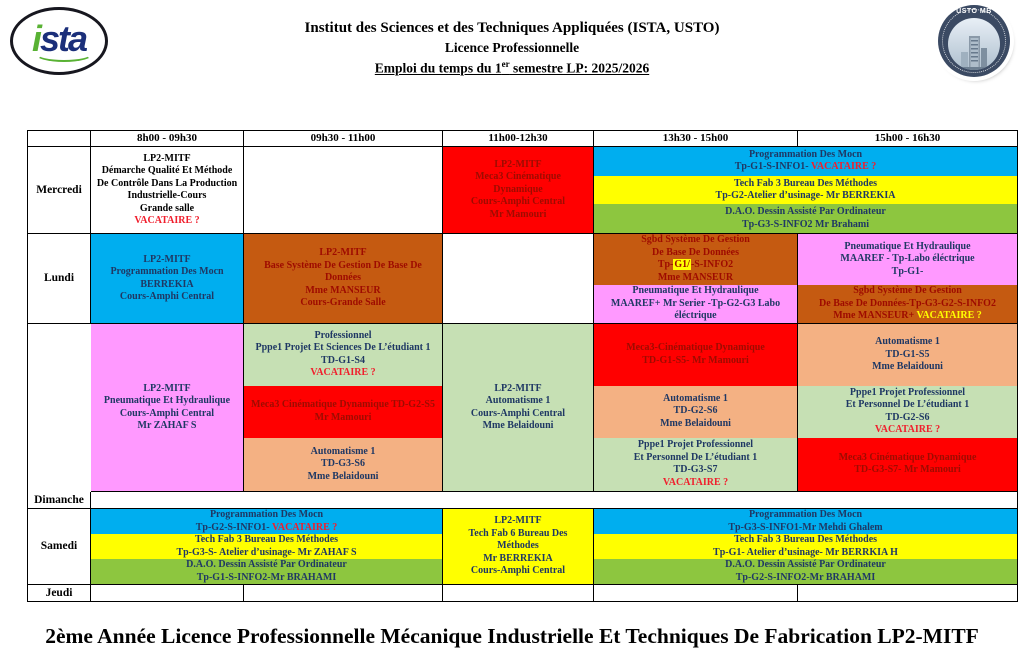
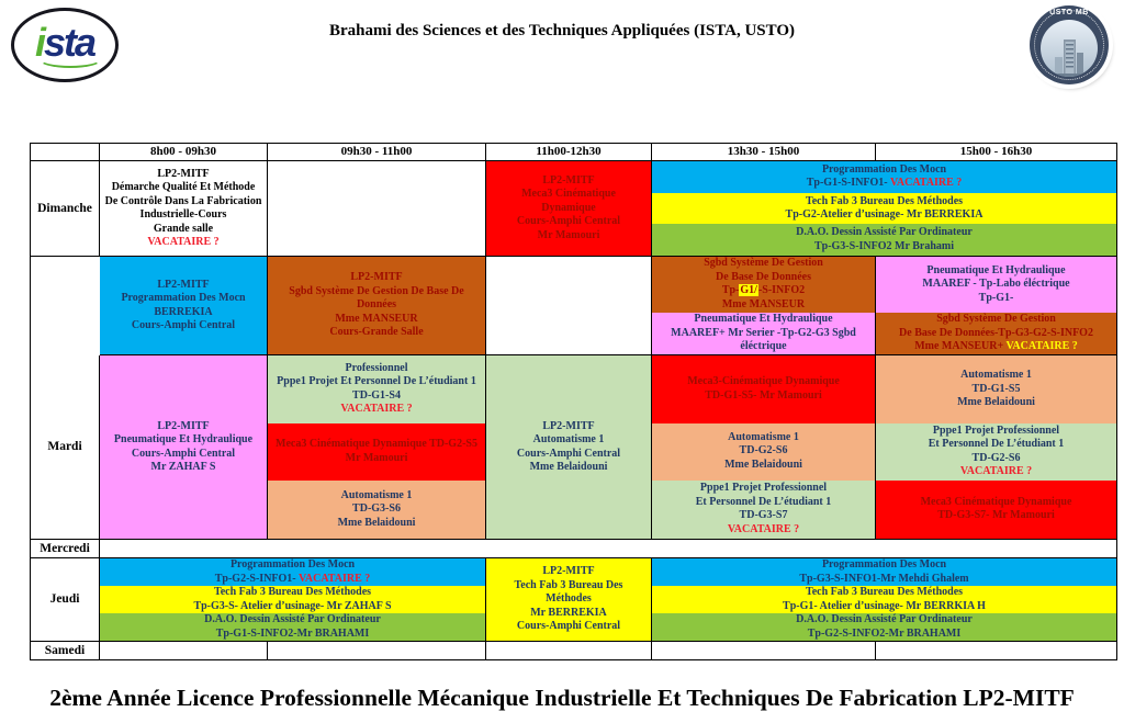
  ista
- Institut des Sciences et des Techniques Appliquées (ISTA, USTO)
+ Brahami des Sciences et des Techniques Appliquées (ISTA, USTO)
- Licence Professionnelle
- Emploi du temps du 1er semestre LP: 2025/2026
  8h00 - 09h30
  09h30 - 11h00
  11h00-12h30
  13h30 - 15h00
  15h00 - 16h30
- Mercredi
+ Dimanche
  LP2-MITF
  Démarche Qualité Et Méthode
- De Contrôle Dans La Production
+ De Contrôle Dans La Fabrication
  Industrielle-Cours
  Grande salle
  VACATAIRE ?
  LP2-MITF
  Meca3 Cinématique
  Dynamique
  Cours-Amphi Central
  Mr Mamouri
  Programmation Des Mocn
  Tp-G1-S-INFO1- VACATAIRE ?
  Tech Fab 3 Bureau Des Méthodes
  Tp-G2-Atelier d’usinage- Mr BERREKIA
  D.A.O. Dessin Assisté Par Ordinateur
  Tp-G3-S-INFO2 Mr Brahami
- Lundi
  LP2-MITF
  Programmation Des Mocn
  BERREKIA
  Cours-Amphi Central
  LP2-MITF
- Base Système De Gestion De Base De
+ Sgbd Système De Gestion De Base De
  Données
  Mme MANSEUR
  Cours-Grande Salle
  Sgbd Système De Gestion
  De Base De Données
  Tp-G1/-S-INFO2
  Mme MANSEUR
  Pneumatique Et Hydraulique
- MAAREF+ Mr Serier -Tp-G2-G3 Labo
+ MAAREF+ Mr Serier -Tp-G2-G3 Sgbd
  éléctrique
  Pneumatique Et Hydraulique
  MAAREF - Tp-Labo éléctrique
  Tp-G1-
  Sgbd Système De Gestion
  De Base De Données-Tp-G3-G2-S-INFO2
  Mme MANSEUR+ VACATAIRE ?
+ Mardi
  LP2-MITF
  Pneumatique Et Hydraulique
  Cours-Amphi Central
  Mr ZAHAF S
  Professionnel
- Pppe1 Projet Et Sciences De L’étudiant 1
+ Pppe1 Projet Et Personnel De L’étudiant 1
  TD-G1-S4
  VACATAIRE ?
  Meca3 Cinématique Dynamique TD-G2-S5
  Mr Mamouri
  Automatisme 1
  TD-G3-S6
  Mme Belaidouni
  LP2-MITF
  Automatisme 1
  Cours-Amphi Central
  Mme Belaidouni
  Meca3-Cinématique Dynamique
  TD-G1-S5- Mr Mamouri
  Automatisme 1
  TD-G2-S6
  Mme Belaidouni
  Pppe1 Projet Professionnel
  Et Personnel De L’étudiant 1
  TD-G3-S7
  VACATAIRE ?
  Automatisme 1
  TD-G1-S5
  Mme Belaidouni
  Pppe1 Projet Professionnel
  Et Personnel De L’étudiant 1
  TD-G2-S6
  VACATAIRE ?
  Meca3 Cinématique Dynamique
  TD-G3-S7- Mr Mamouri
- Dimanche
+ Mercredi
- Samedi
+ Jeudi
  Programmation Des Mocn
  Tp-G2-S-INFO1- VACATAIRE ?
  Tech Fab 3 Bureau Des Méthodes
  Tp-G3-S- Atelier d’usinage- Mr ZAHAF S
  D.A.O. Dessin Assisté Par Ordinateur
  Tp-G1-S-INFO2-Mr BRAHAMI
  LP2-MITF
- Tech Fab 6 Bureau Des
+ Tech Fab 3 Bureau Des
  Méthodes
  Mr BERREKIA
  Cours-Amphi Central
  Programmation Des Mocn
  Tp-G3-S-INFO1-Mr Mehdi Ghalem
  Tech Fab 3 Bureau Des Méthodes
  Tp-G1- Atelier d’usinage- Mr BERRKIA H
  D.A.O. Dessin Assisté Par Ordinateur
  Tp-G2-S-INFO2-Mr BRAHAMI
- Jeudi
+ Samedi
  2ème Année Licence Professionnelle Mécanique Industrielle Et Techniques De Fabrication LP2-MITF
